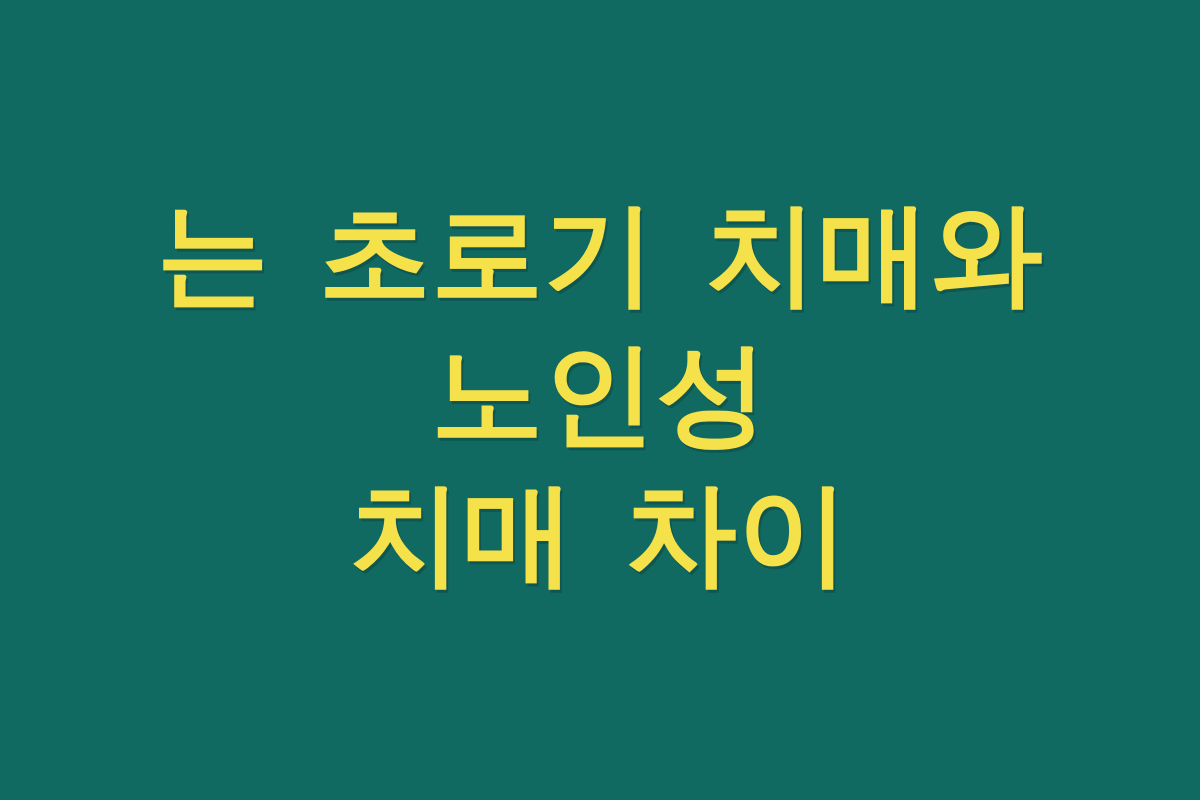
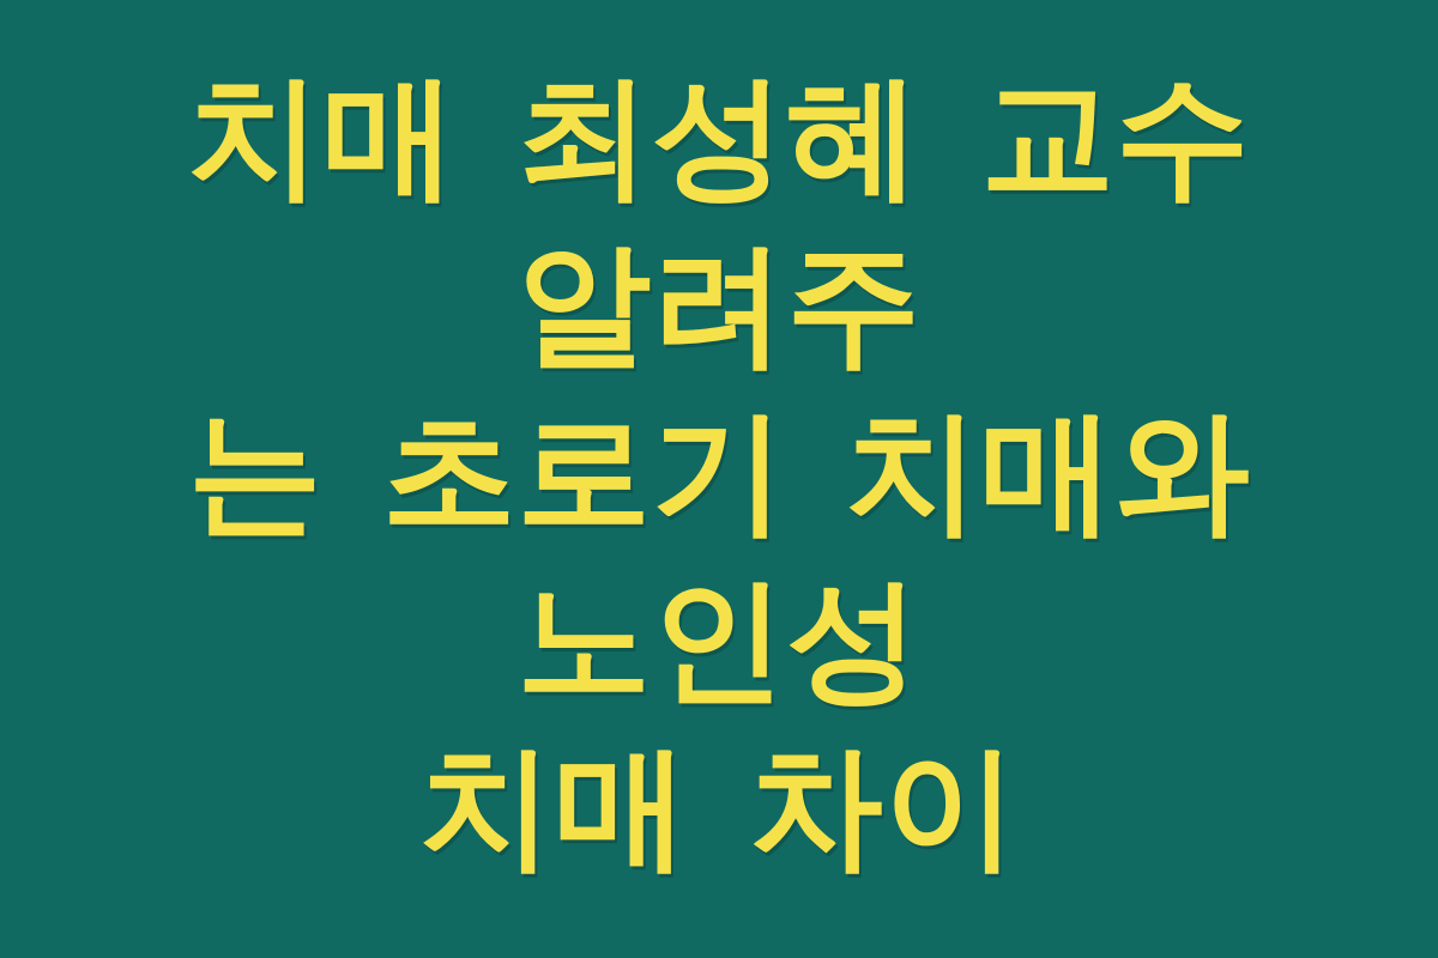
+ 치매 최성혜 교수 알려주
  는 초로기 치매와 노인성
  치매 차이
